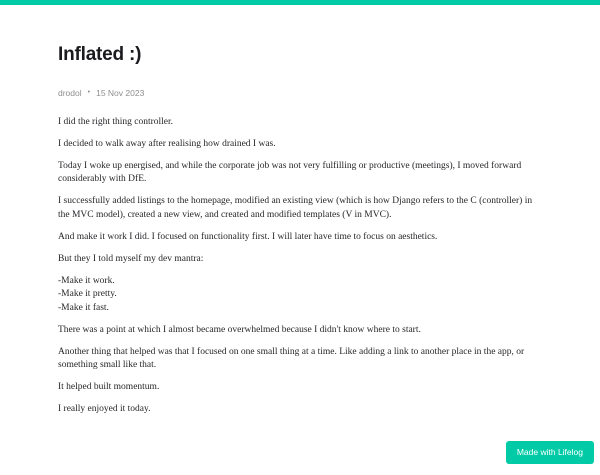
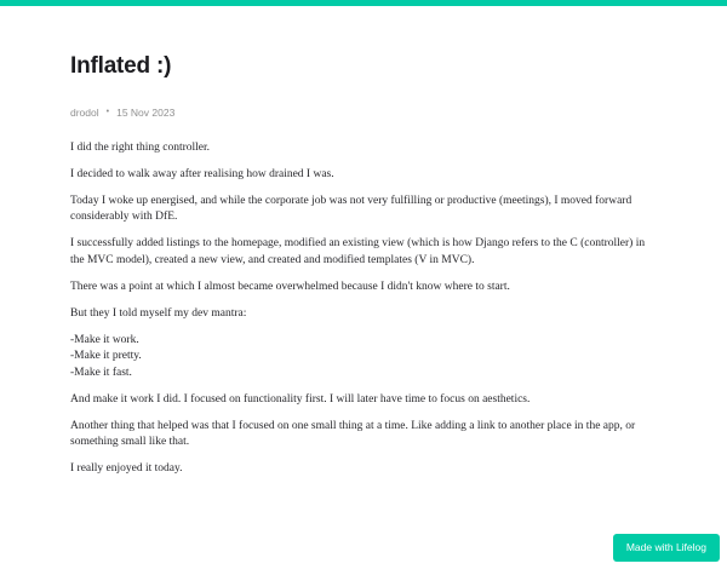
  Inflated :)
  drodol
  15 Nov 2023
  I did the right thing controller.
  I decided to walk away after realising how drained I was.
  Today I woke up energised, and while the corporate job was not very fulfilling or productive (meetings), I moved forward considerably with DfE.
  I successfully added listings to the homepage, modified an existing view (which is how Django refers to the C (controller) in the MVC model), created a new view, and created and modified templates (V in MVC).
- And make it work I did. I focused on functionality first. I will later have time to focus on aesthetics.
+ There was a point at which I almost became overwhelmed because I didn't know where to start.
  But they I told myself my dev mantra:
  -Make it work.
  -Make it pretty.
  -Make it fast.
- There was a point at which I almost became overwhelmed because I didn't know where to start.
+ And make it work I did. I focused on functionality first. I will later have time to focus on aesthetics.
  Another thing that helped was that I focused on one small thing at a time. Like adding a link to another place in the app, or something small like that.
- It helped built momentum.
  I really enjoyed it today.
  Made with Lifelog
